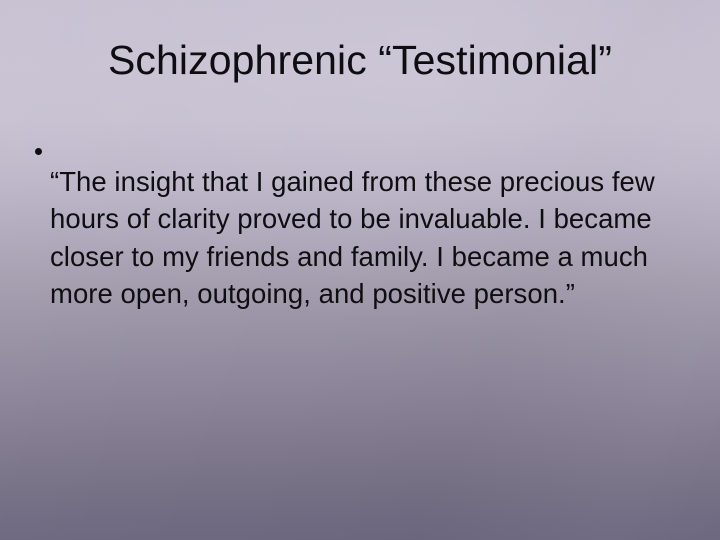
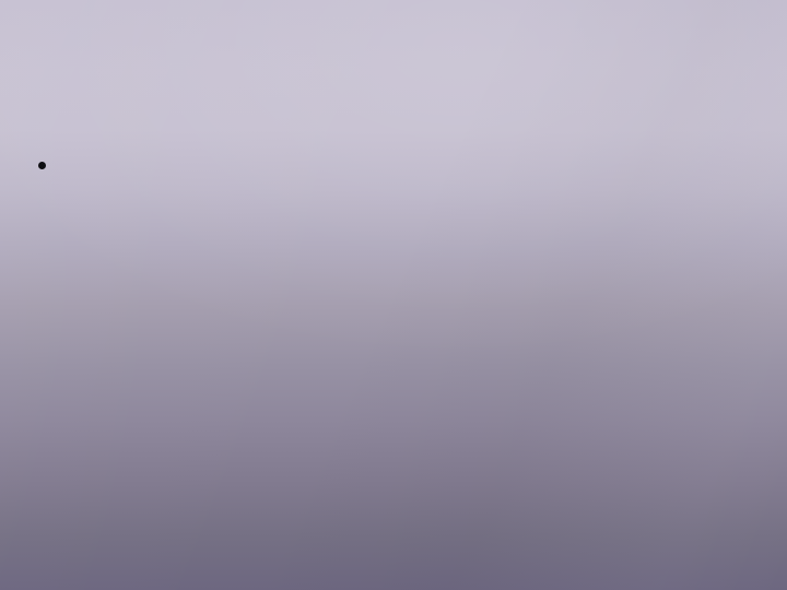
- Schizophrenic “Testimonial”
- “The insight that I gained from these precious few hours of clarity proved to be invaluable. I became closer to my friends and family. I became a much more open, outgoing, and positive person.”
